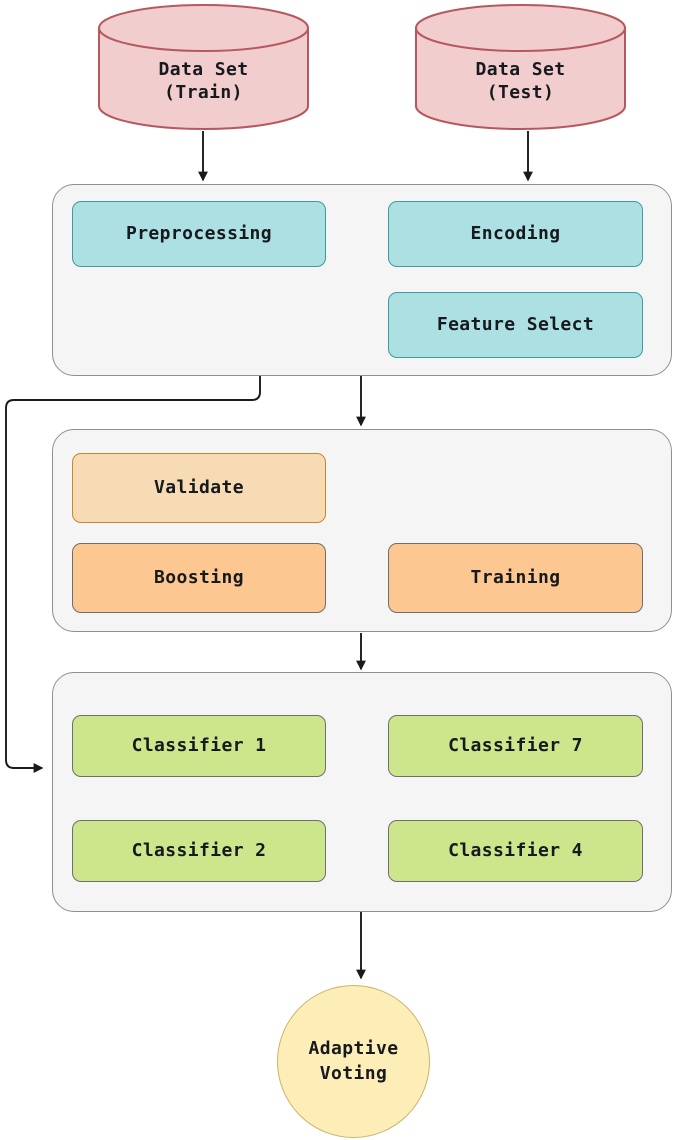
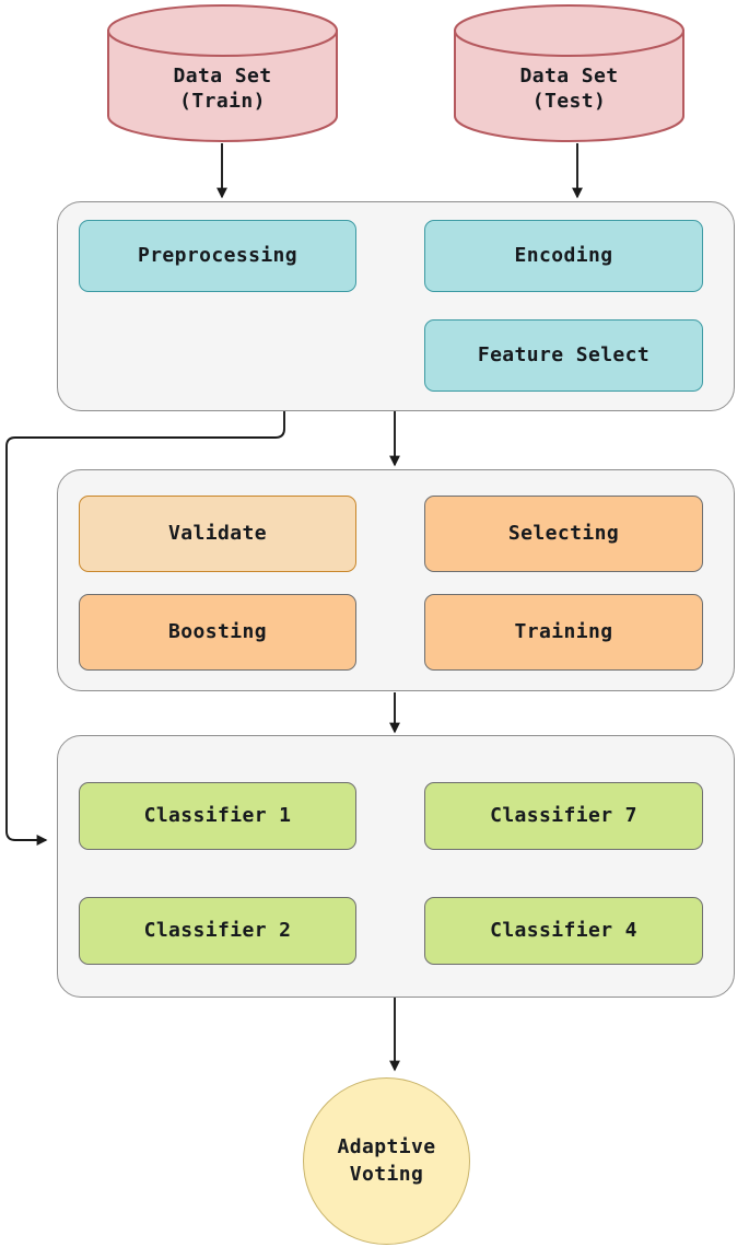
  Data Set
  (Train)
  Data Set
  (Test)
  Preprocessing
  Encoding
  Feature Select
  Validate
+ Selecting
  Boosting
  Training
  Classifier 1
  Classifier 7
  Classifier 2
  Classifier 4
  Adaptive
  Voting
